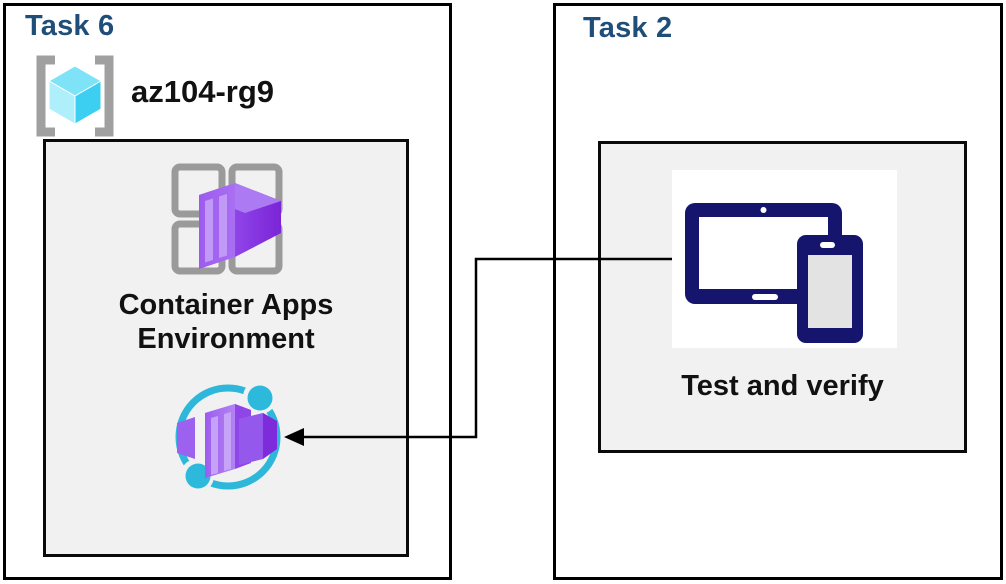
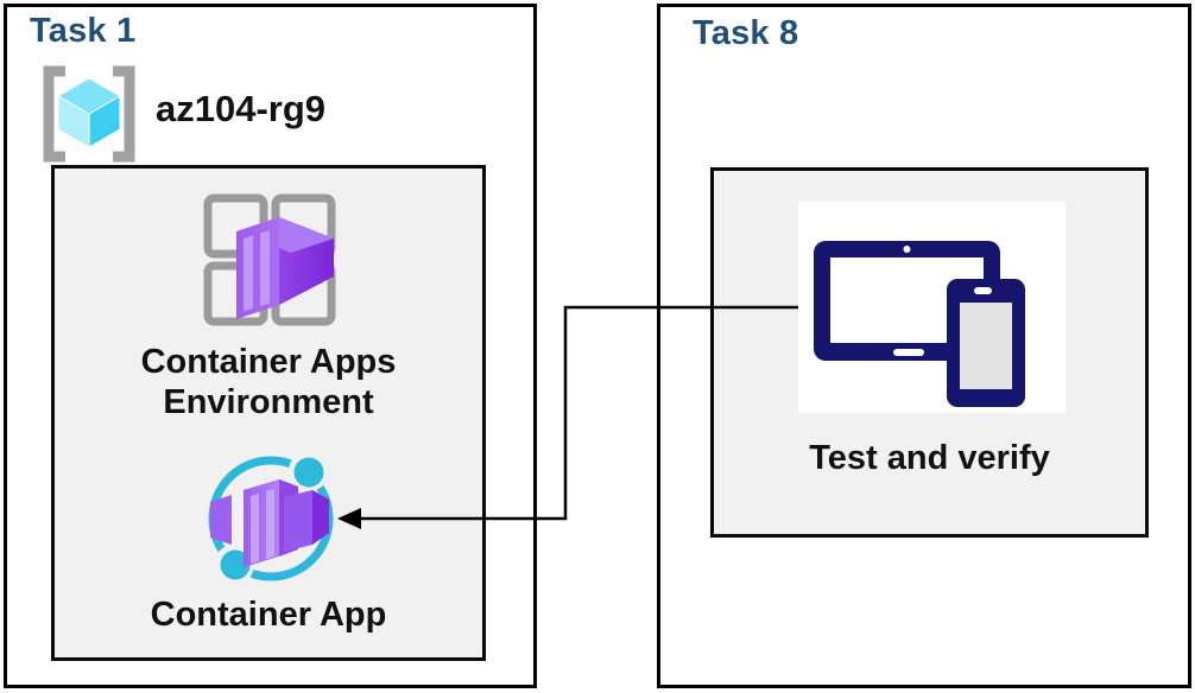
- Task 6
+ Task 1
  az104-rg9
  Container Apps Environment
+ Container App
- Task 2
+ Task 8
  Test and verify
